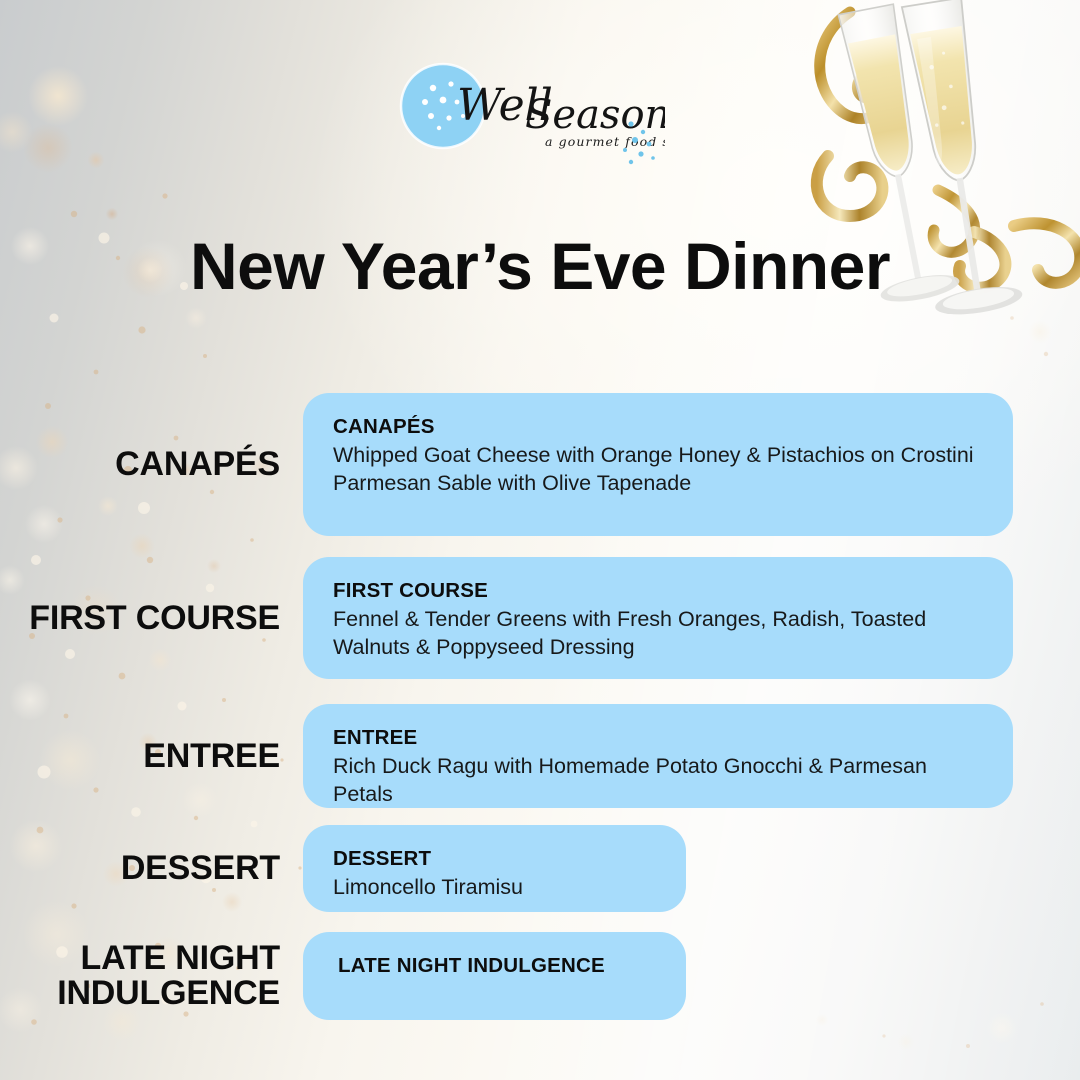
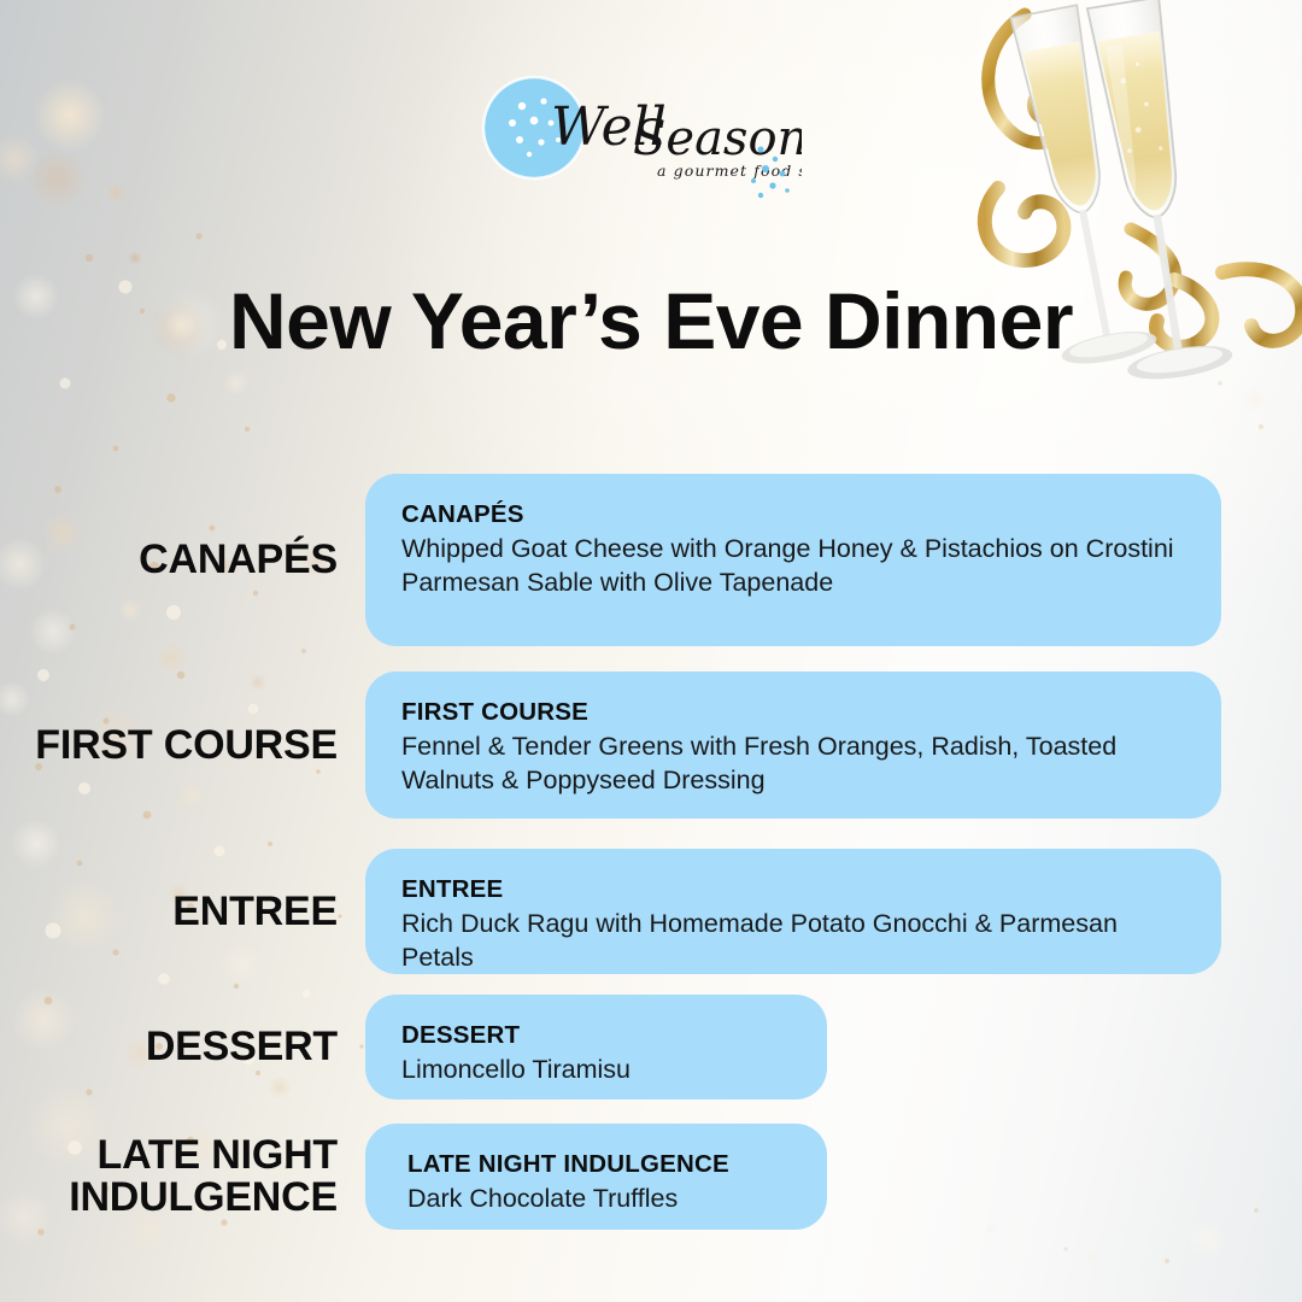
  Well
  Season
  New Year’s Eve Dinner
  CANAPÉS
  CANAPÉS
  Whipped Goat Cheese with Orange Honey & Pistachios on Crostini
  Parmesan Sable with Olive Tapenade
  FIRST COURSE
  FIRST COURSE
  Fennel & Tender Greens with Fresh Oranges, Radish, Toasted Walnuts & Poppyseed Dressing
  ENTREE
  ENTREE
  Rich Duck Ragu with Homemade Potato Gnocchi & Parmesan Petals
  DESSERT
  DESSERT
  Limoncello Tiramisu
  LATE NIGHT INDULGENCE
  LATE NIGHT INDULGENCE
+ Dark Chocolate Truffles
